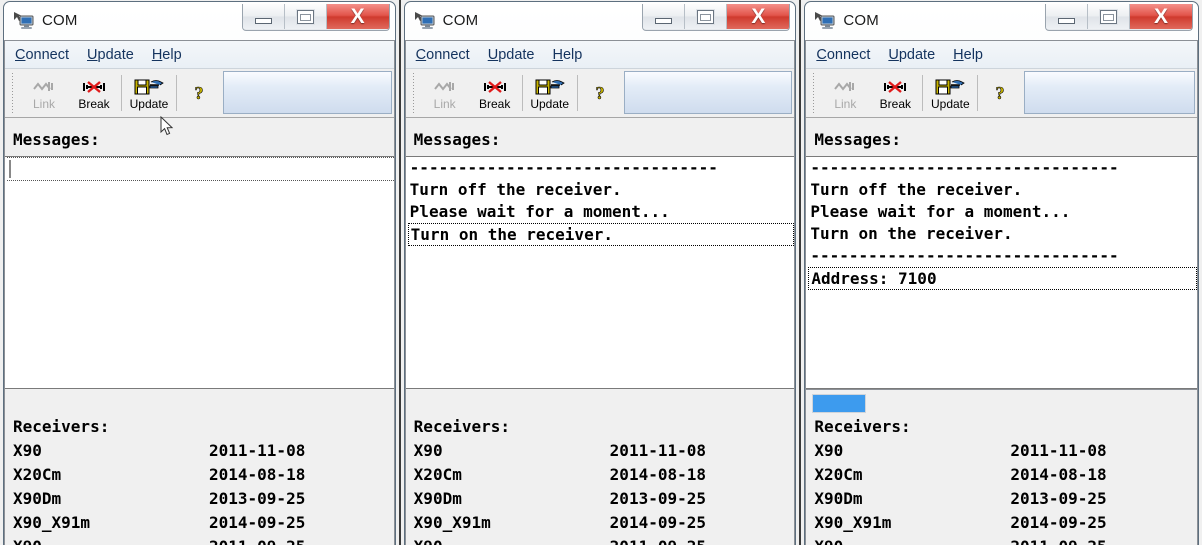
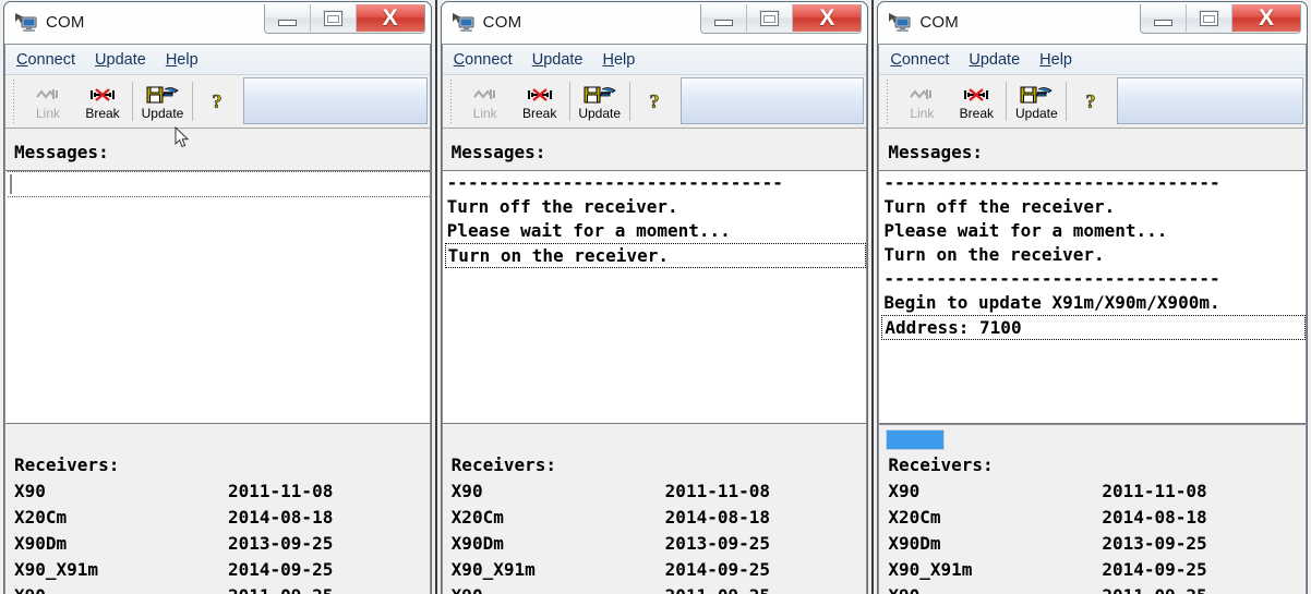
  COM
  X
  Connect
  Update
  Help
  Link
  Break
  Update
  ?
  Messages:
  Receivers:
  X90
  2011-11-08
  X20Cm
  2014-08-18
  X90Dm
  2013-09-25
  X90_X91m
  2014-09-25
  COM
  X
  Connect
  Update
  Help
  Link
  Break
  Update
  ?
  Messages:
  --------------------------------
  Turn off the receiver.
  Please wait for a moment...
  Turn on the receiver.
  Receivers:
  X90
  2011-11-08
  X20Cm
  2014-08-18
  X90Dm
  2013-09-25
  X90_X91m
  2014-09-25
  COM
  X
  Connect
  Update
  Help
  Link
  Break
  Update
  ?
  Messages:
  --------------------------------
  Turn off the receiver.
  Please wait for a moment...
  Turn on the receiver.
  --------------------------------
+ Begin to update X91m/X90m/X900m.
  Address: 7100
  Receivers:
  X90
  2011-11-08
  X20Cm
  2014-08-18
  X90Dm
  2013-09-25
  X90_X91m
  2014-09-25
